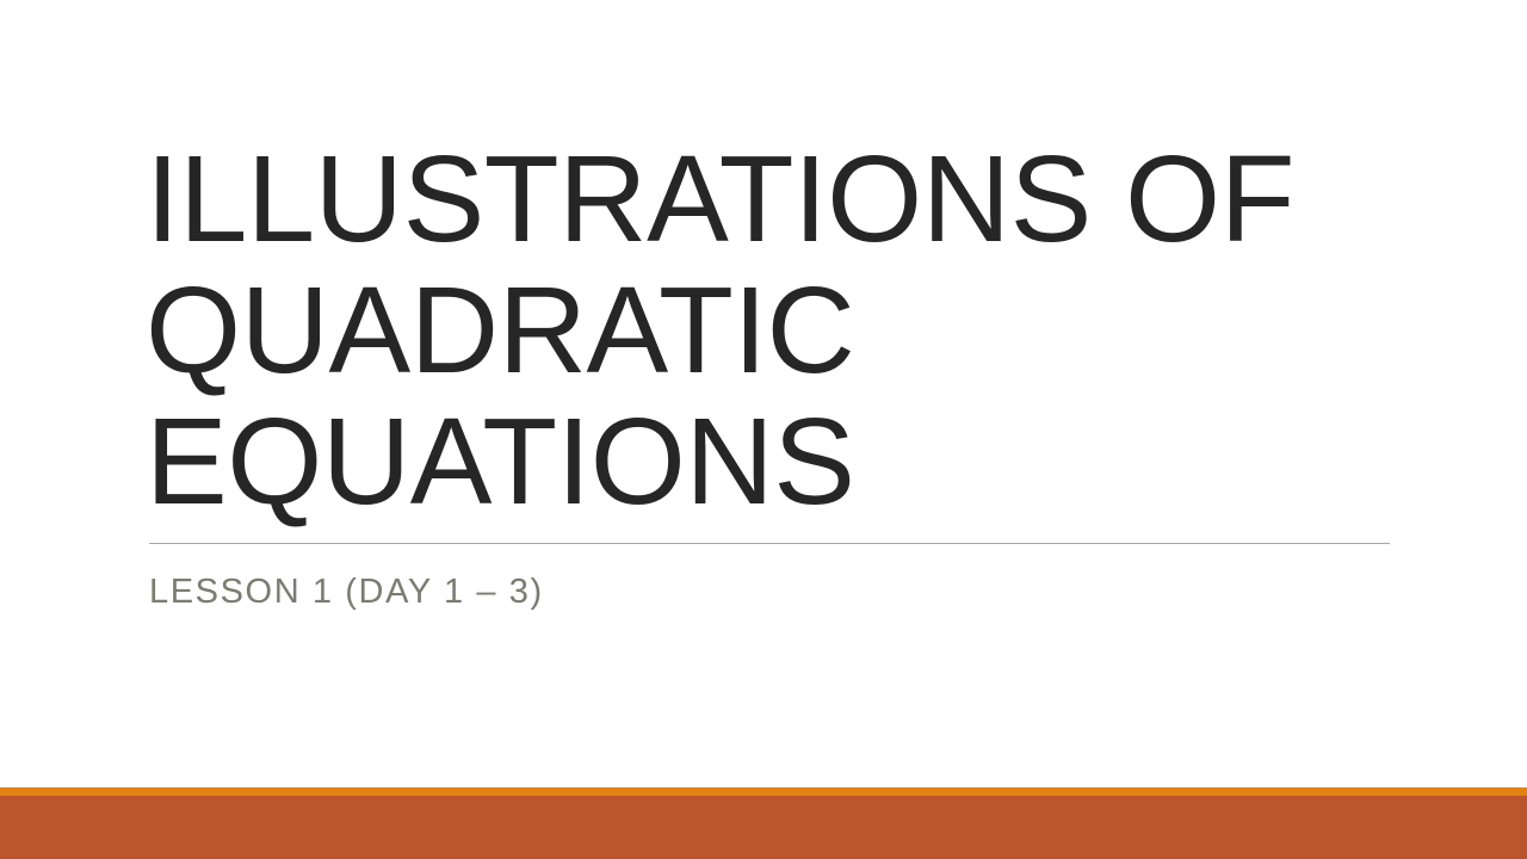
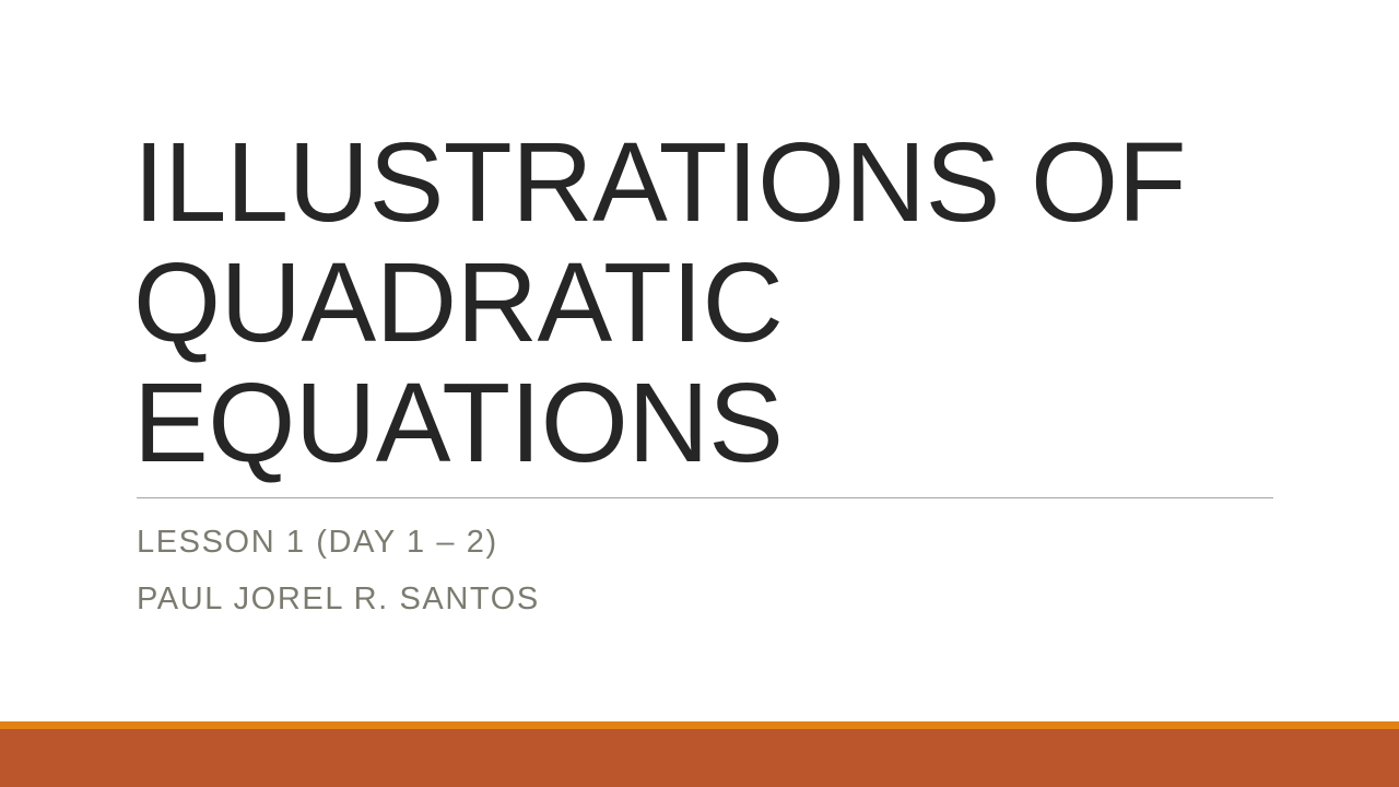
  ILLUSTRATIONS OF
  QUADRATIC EQUATIONS
- LESSON 1 (DAY 1 – 3)
+ LESSON 1 (DAY 1 – 2)
+ PAUL JOREL R. SANTOS
